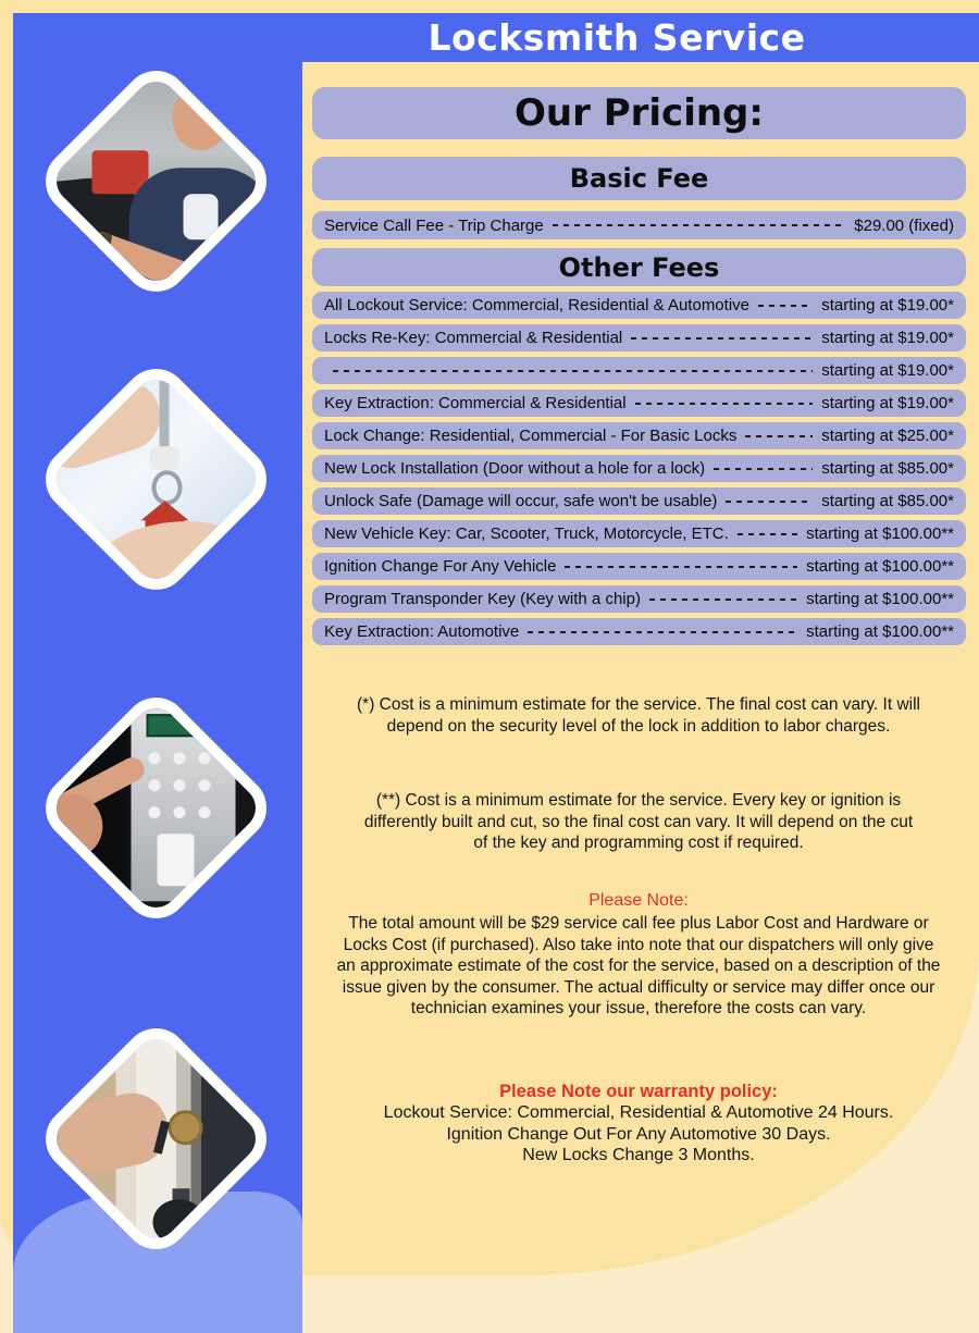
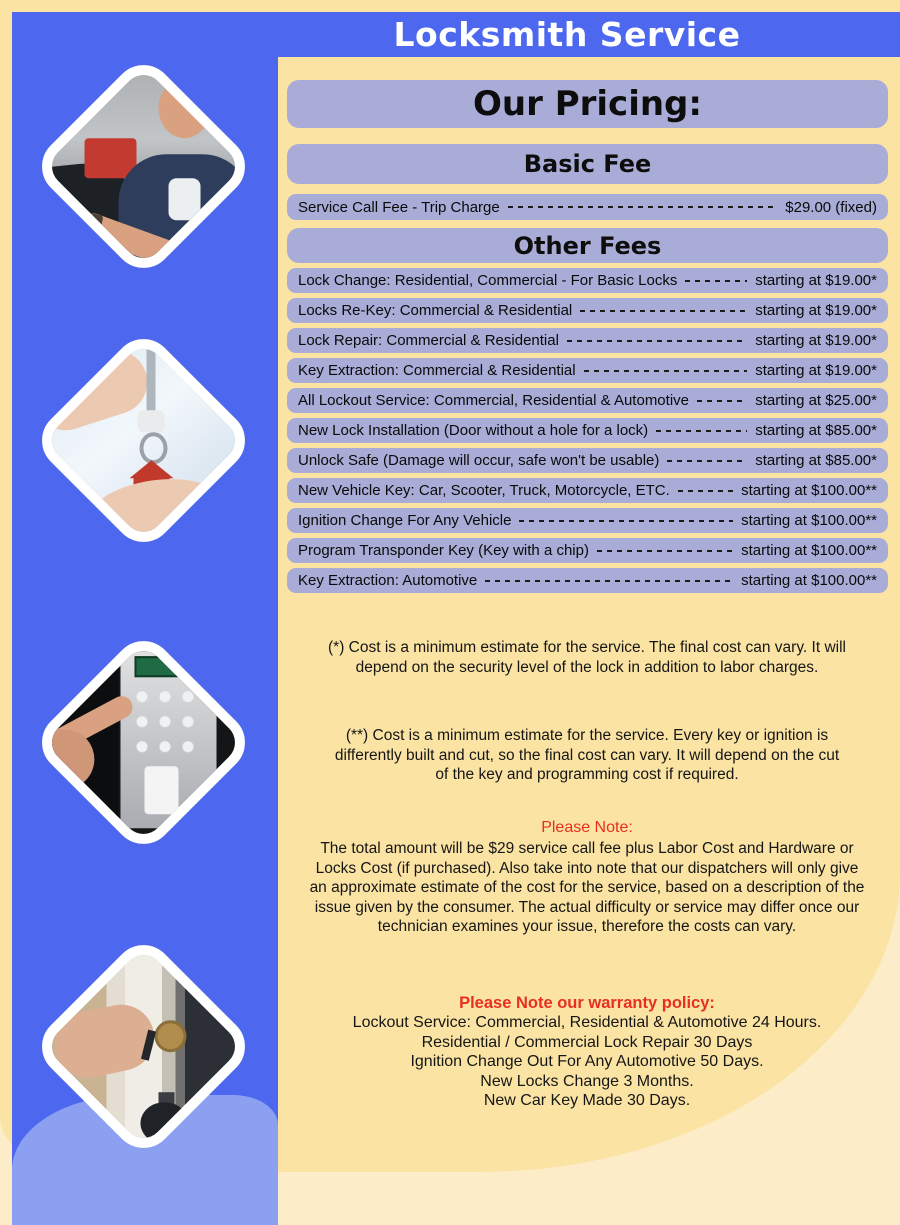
  Locksmith Service
  Our Pricing:
  Basic Fee
  Service Call Fee - Trip Charge
  $29.00 (fixed)
  Other Fees
- All Lockout Service: Commercial, Residential & Automotive
+ Lock Change: Residential, Commercial - For Basic Locks
  starting at $19.00*
  Locks Re-Key: Commercial & Residential
  starting at $19.00*
+ Lock Repair: Commercial & Residential
  starting at $19.00*
  Key Extraction: Commercial & Residential
  starting at $19.00*
- Lock Change: Residential, Commercial - For Basic Locks
+ All Lockout Service: Commercial, Residential & Automotive
  starting at $25.00*
  New Lock Installation (Door without a hole for a lock)
  starting at $85.00*
  Unlock Safe (Damage will occur, safe won't be usable)
  starting at $85.00*
  New Vehicle Key: Car, Scooter, Truck, Motorcycle, ETC.
  starting at $100.00**
  Ignition Change For Any Vehicle
  starting at $100.00**
  Program Transponder Key (Key with a chip)
  starting at $100.00**
  Key Extraction: Automotive
  starting at $100.00**
  (*) Cost is a minimum estimate for the service. The final cost can vary. It will depend on the security level of the lock in addition to labor charges.
  (**) Cost is a minimum estimate for the service. Every key or ignition is differently built and cut, so the final cost can vary. It will depend on the cut of the key and programming cost if required.
  Please Note:
  The total amount will be $29 service call fee plus Labor Cost and Hardware or Locks Cost (if purchased). Also take into note that our dispatchers will only give an approximate estimate of the cost for the service, based on a description of the issue given by the consumer. The actual difficulty or service may differ once our technician examines your issue, therefore the costs can vary.
  Please Note our warranty policy:
  Lockout Service: Commercial, Residential & Automotive 24 Hours.
+ Residential / Commercial Lock Repair 30 Days
- Ignition Change Out For Any Automotive 30 Days.
+ Ignition Change Out For Any Automotive 50 Days.
  New Locks Change 3 Months.
+ New Car Key Made 30 Days.
